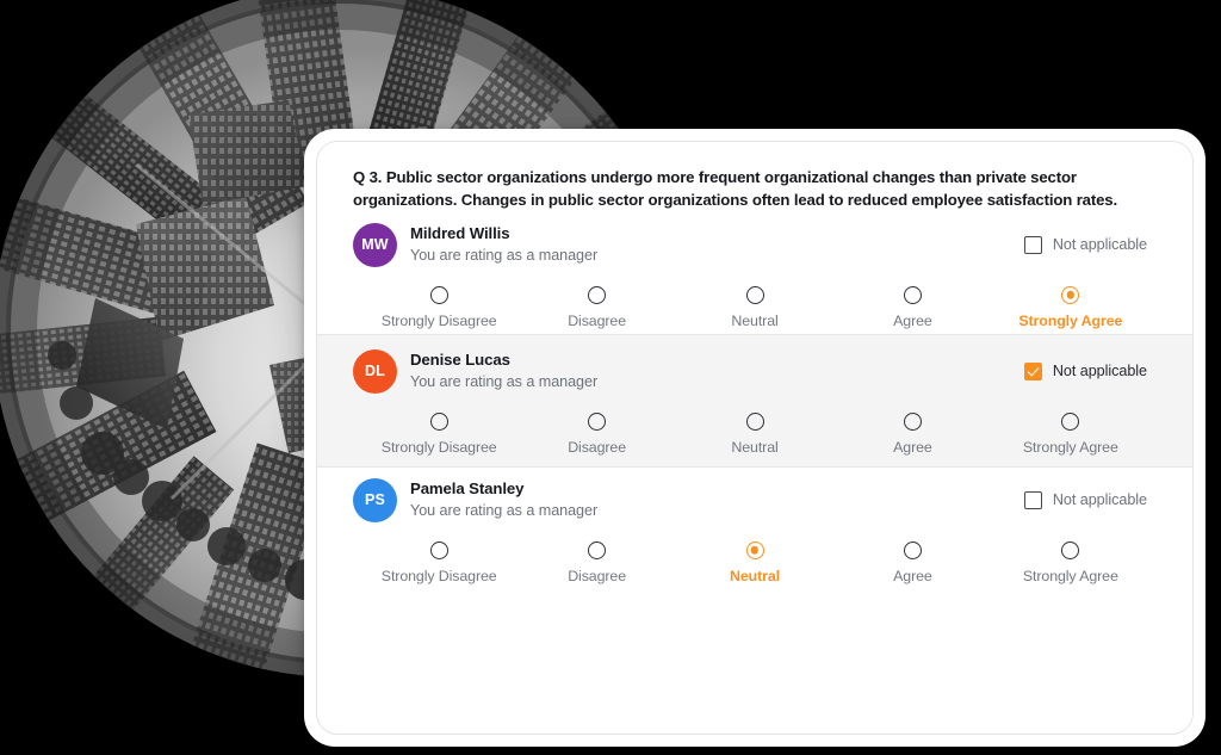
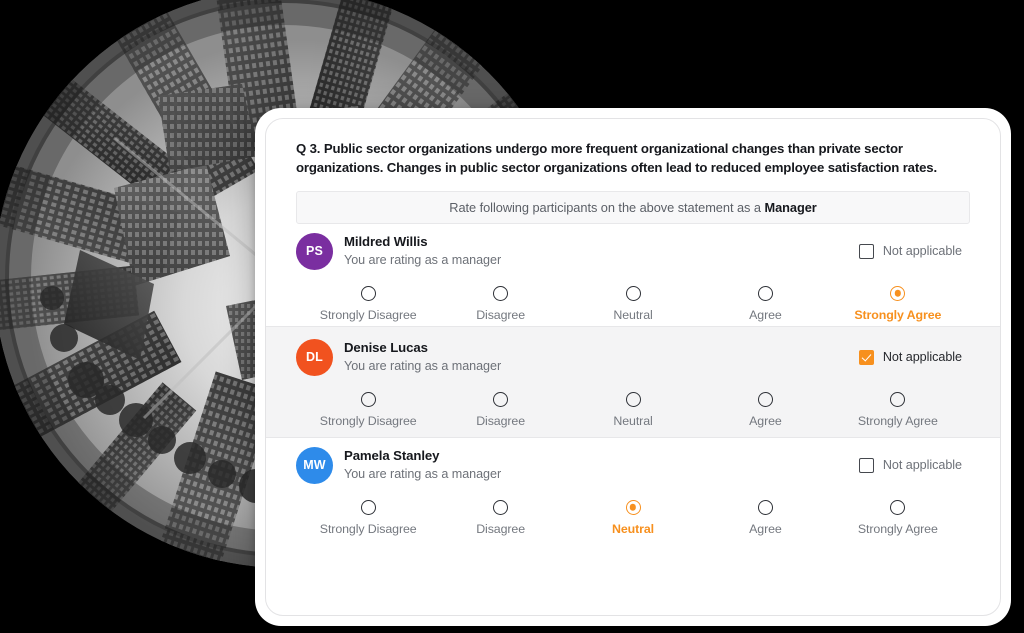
  Q 3. Public sector organizations undergo more frequent organizational changes than private sector organizations. Changes in public sector organizations often lead to reduced employee satisfaction rates.
+ Rate following participants on the above statement as a Manager
- MW
+ PS
  Mildred Willis
  You are rating as a manager
  Not applicable
  Strongly Disagree
  Disagree
  Neutral
  Agree
  Strongly Agree
  DL
  Denise Lucas
  You are rating as a manager
  Not applicable
  Strongly Disagree
  Disagree
  Neutral
  Agree
  Strongly Agree
- PS
+ MW
  Pamela Stanley
  You are rating as a manager
  Not applicable
  Strongly Disagree
  Disagree
  Neutral
  Agree
  Strongly Agree
